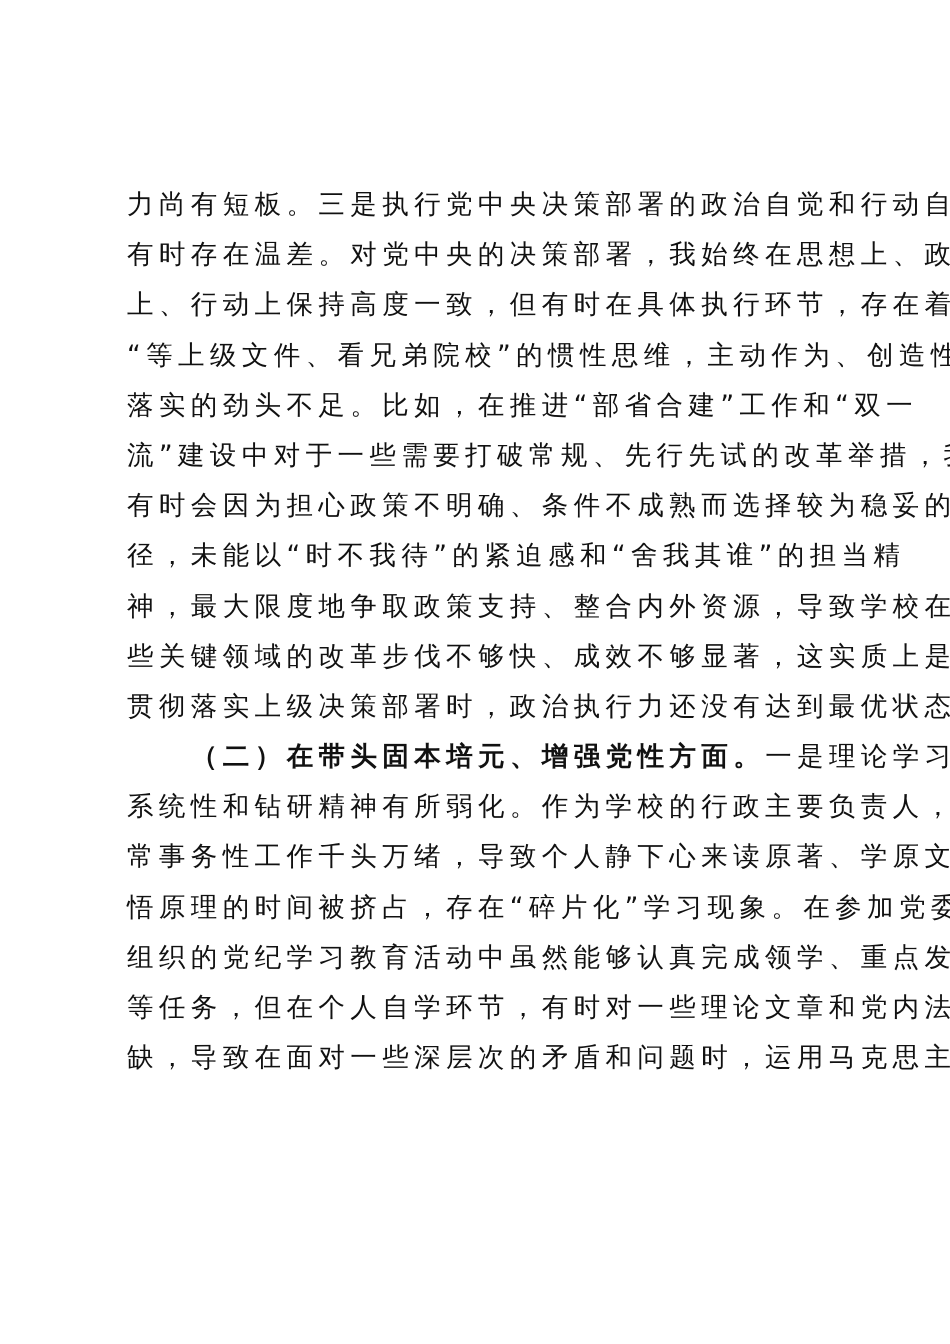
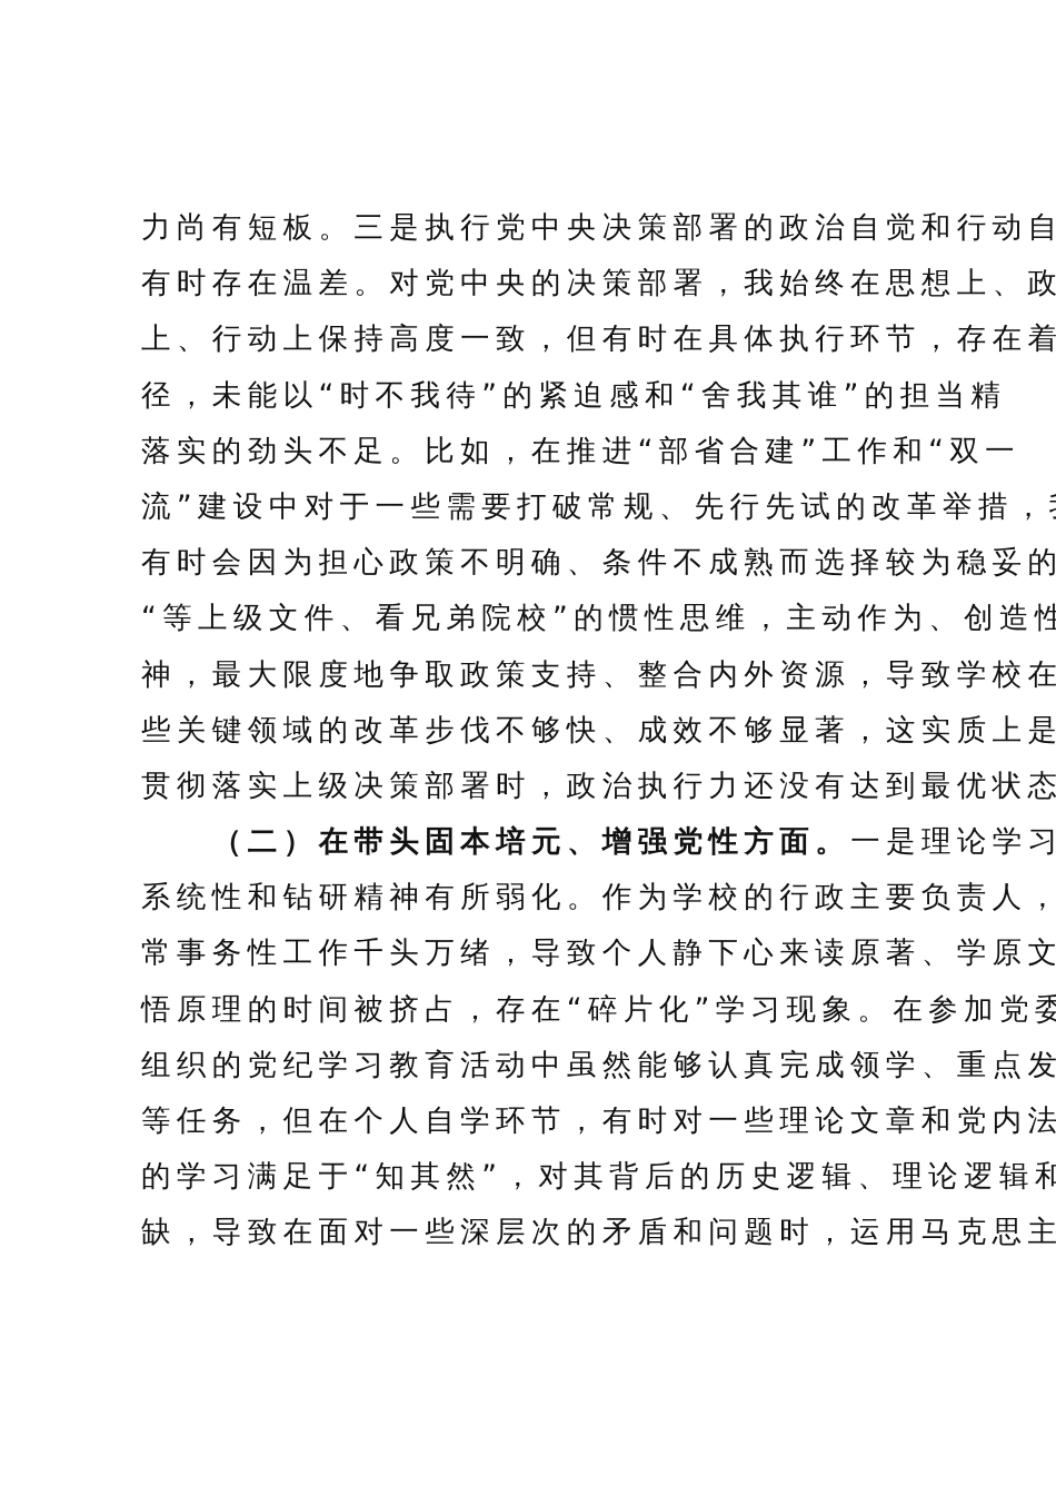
  力尚有短板。三是执行党中央决策部署的政治自觉和行动自
  有时存在温差。对党中央的决策部署，我始终在思想上、政
  上、行动上保持高度一致，但有时在具体执行环节，存在着
- “等上级文件、看兄弟院校”的惯性思维，主动作为、创造性
+ 径，未能以“时不我待”的紧迫感和“舍我其谁”的担当精
  落实的劲头不足。比如，在推进“部省合建”工作和“双一
  流”建设中对于一些需要打破常规、先行先试的改革举措，
  有时会因为担心政策不明确、条件不成熟而选择较为稳妥的
- 径，未能以“时不我待”的紧迫感和“舍我其谁”的担当精
+ “等上级文件、看兄弟院校”的惯性思维，主动作为、创造性
  神，最大限度地争取政策支持、整合内外资源，导致学校在
  些关键领域的改革步伐不够快、成效不够显著，这实质上是
  贯彻落实上级决策部署时，政治执行力还没有达到最优状态
  （二）在带头固本培元、增强党性方面。一是理论学习
  系统性和钻研精神有所弱化。作为学校的行政主要负责人，
  常事务性工作千头万绪，导致个人静下心来读原著、学原文
  悟原理的时间被挤占，存在“碎片化”学习现象。在参加党委
  组织的党纪学习教育活动中虽然能够认真完成领学、重点发
  等任务，但在个人自学环节，有时对一些理论文章和党内法
+ 的学习满足于“知其然”，对其背后的历史逻辑、理论逻辑和
  缺，导致在面对一些深层次的矛盾和问题时，运用马克思主
